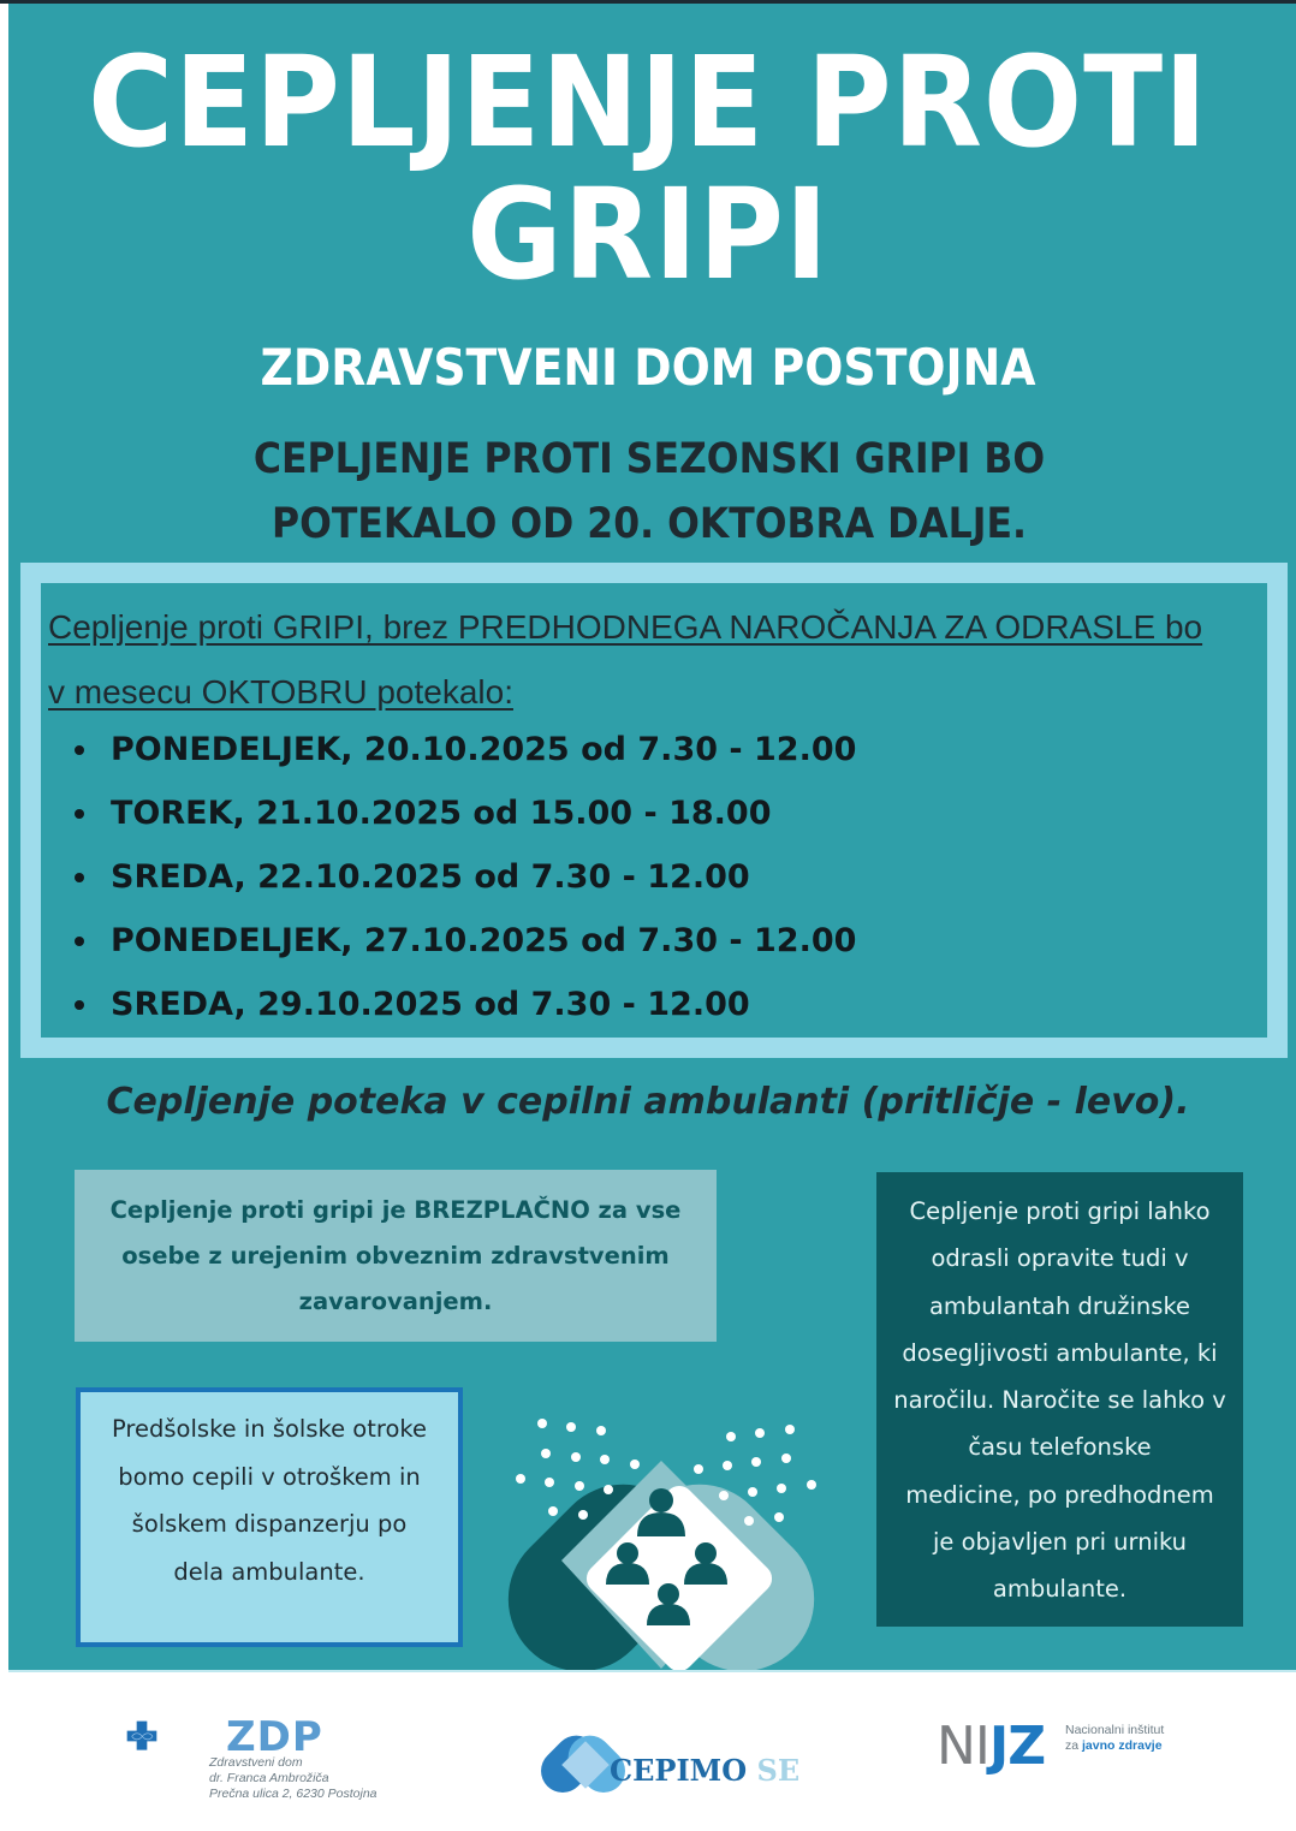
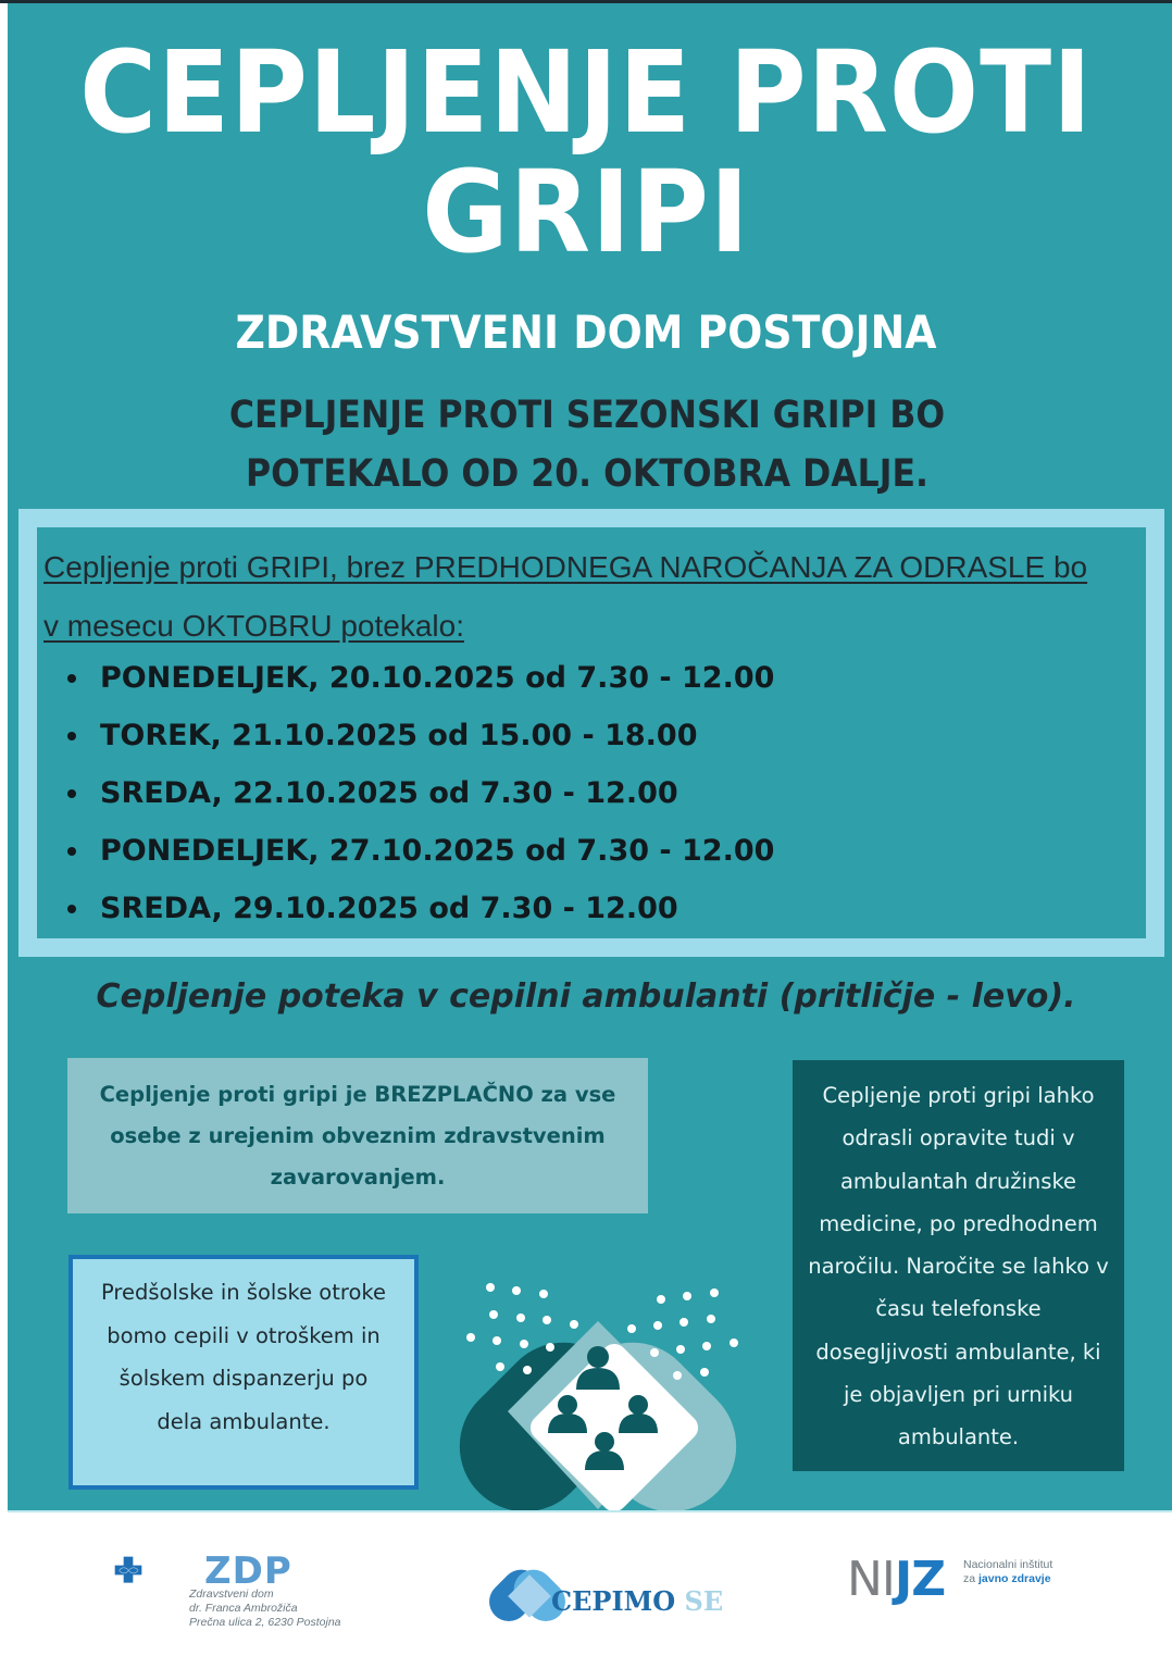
  CEPLJENJE PROTI
  GRIPI
  ZDRAVSTVENI DOM POSTOJNA
  CEPLJENJE PROTI SEZONSKI GRIPI BO
  POTEKALO OD 20. OKTOBRA DALJE.
  Cepljenje proti GRIPI, brez PREDHODNEGA NAROČANJA ZA ODRASLE bo
  v mesecu OKTOBRU potekalo:
  PONEDELJEK, 20.10.2025 od 7.30 - 12.00
  TOREK, 21.10.2025 od 15.00 - 18.00
  SREDA, 22.10.2025 od 7.30 - 12.00
  PONEDELJEK, 27.10.2025 od 7.30 - 12.00
  SREDA, 29.10.2025 od 7.30 - 12.00
  Cepljenje poteka v cepilni ambulanti (pritličje - levo).
  Cepljenje proti gripi je BREZPLAČNO za vse
  osebe z urejenim obveznim zdravstvenim
  zavarovanjem.
  Predšolske in šolske otroke
  bomo cepili v otroškem in
  šolskem dispanzerju po
  dela ambulante.
  Cepljenje proti gripi lahko
  odrasli opravite tudi v
  ambulantah družinske
- dosegljivosti ambulante, ki
+ medicine, po predhodnem
  naročilu. Naročite se lahko v
  času telefonske
- medicine, po predhodnem
+ dosegljivosti ambulante, ki
  je objavljen pri urniku
  ambulante.
  ZDP
  Zdravstveni dom
  dr. Franca Ambrožiča
  Prečna ulica 2, 6230 Postojna
  CEPIMO SE
  NIJZ
  Nacionalni inštitut
  za javno zdravje
